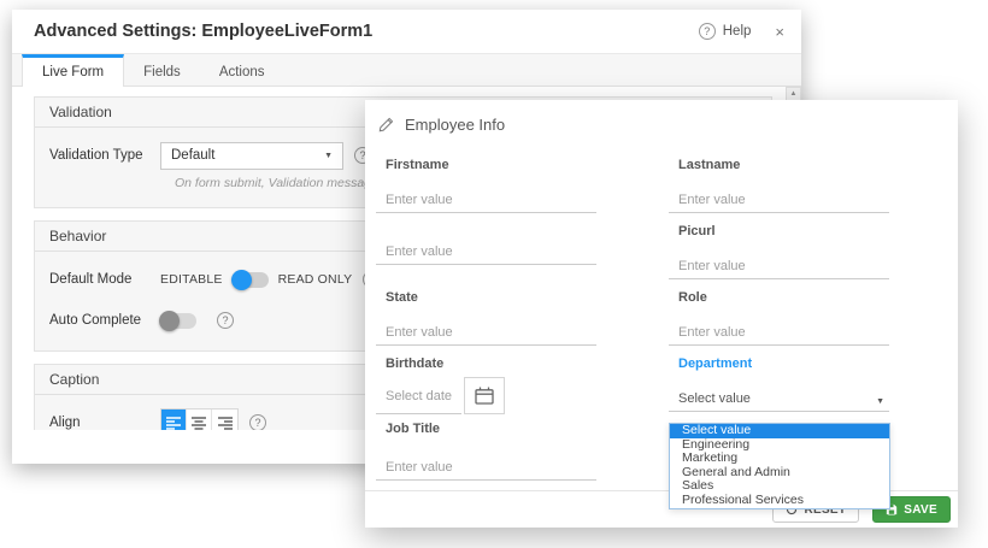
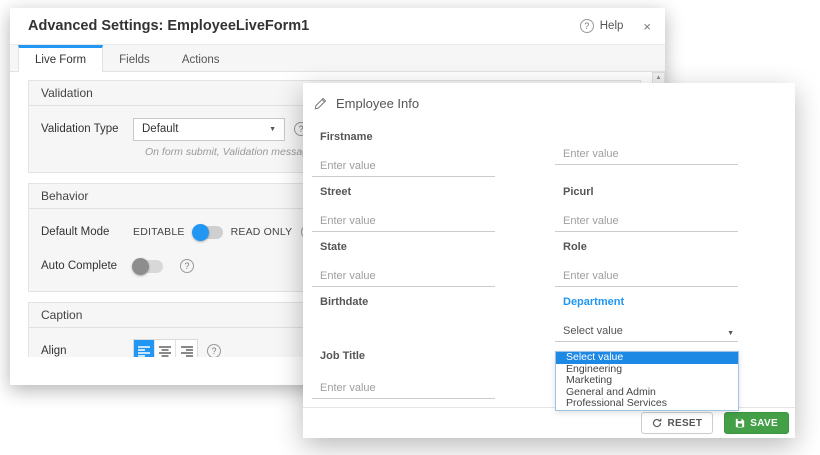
  Advanced Settings: EmployeeLiveForm1
  ?
  Help
  ×
  Live Form
  Fields
  Actions
  Validation
  Validation Type
  Default
  ?
  Behavior
  Default Mode
  EDITABLE
  READ ONLY
  Auto Complete
  ?
  Caption
  Align
  ?
  Employee Info
  Firstname
  Enter value
- Lastname
  Enter value
+ Street
  Enter value
  Picurl
  Enter value
  State
  Enter value
  Role
  Enter value
  Birthdate
- Select date
  Department
  Select value
  Select value
  Engineering
  Marketing
  General and Admin
- Sales
  Professional Services
  Job Title
  Enter value
  RESET
  SAVE
